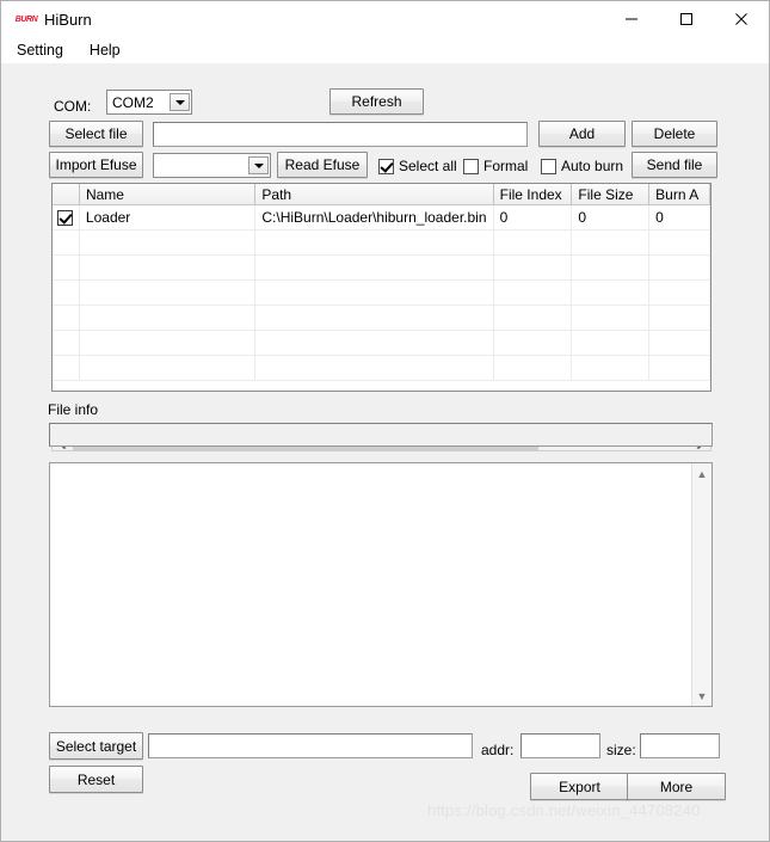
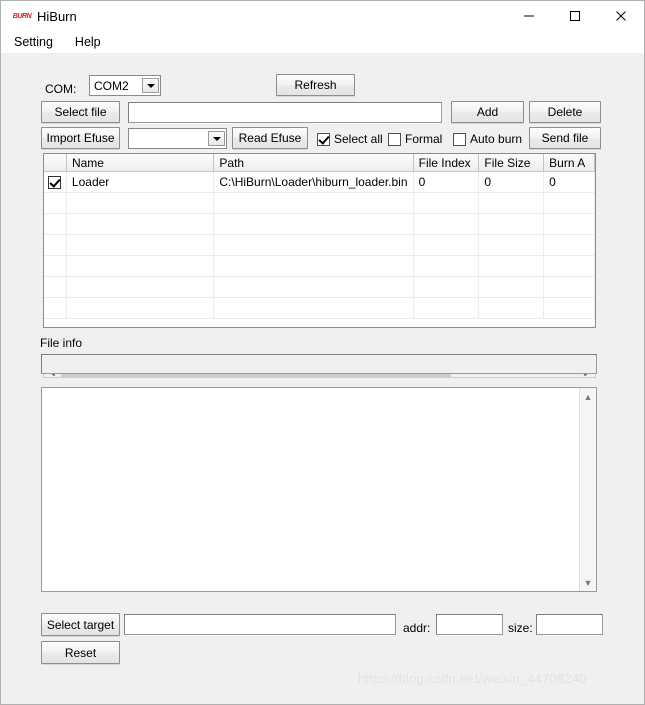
  HiBurn
  Setting
  Help
  COM:
  COM2
  Refresh
  Select file
  Add
  Delete
  Import Efuse
  Read Efuse
  Select all
  Formal
  Auto burn
  Send file
  Name
  Path
  File Index
  File Size
  Burn A
  Loader
  C:\HiBurn\Loader\hiburn_loader.bin
  0
  0
  0
  File info
  ▲
  ▼
  Select target
  addr:
  size:
  Reset
- Export
- More
